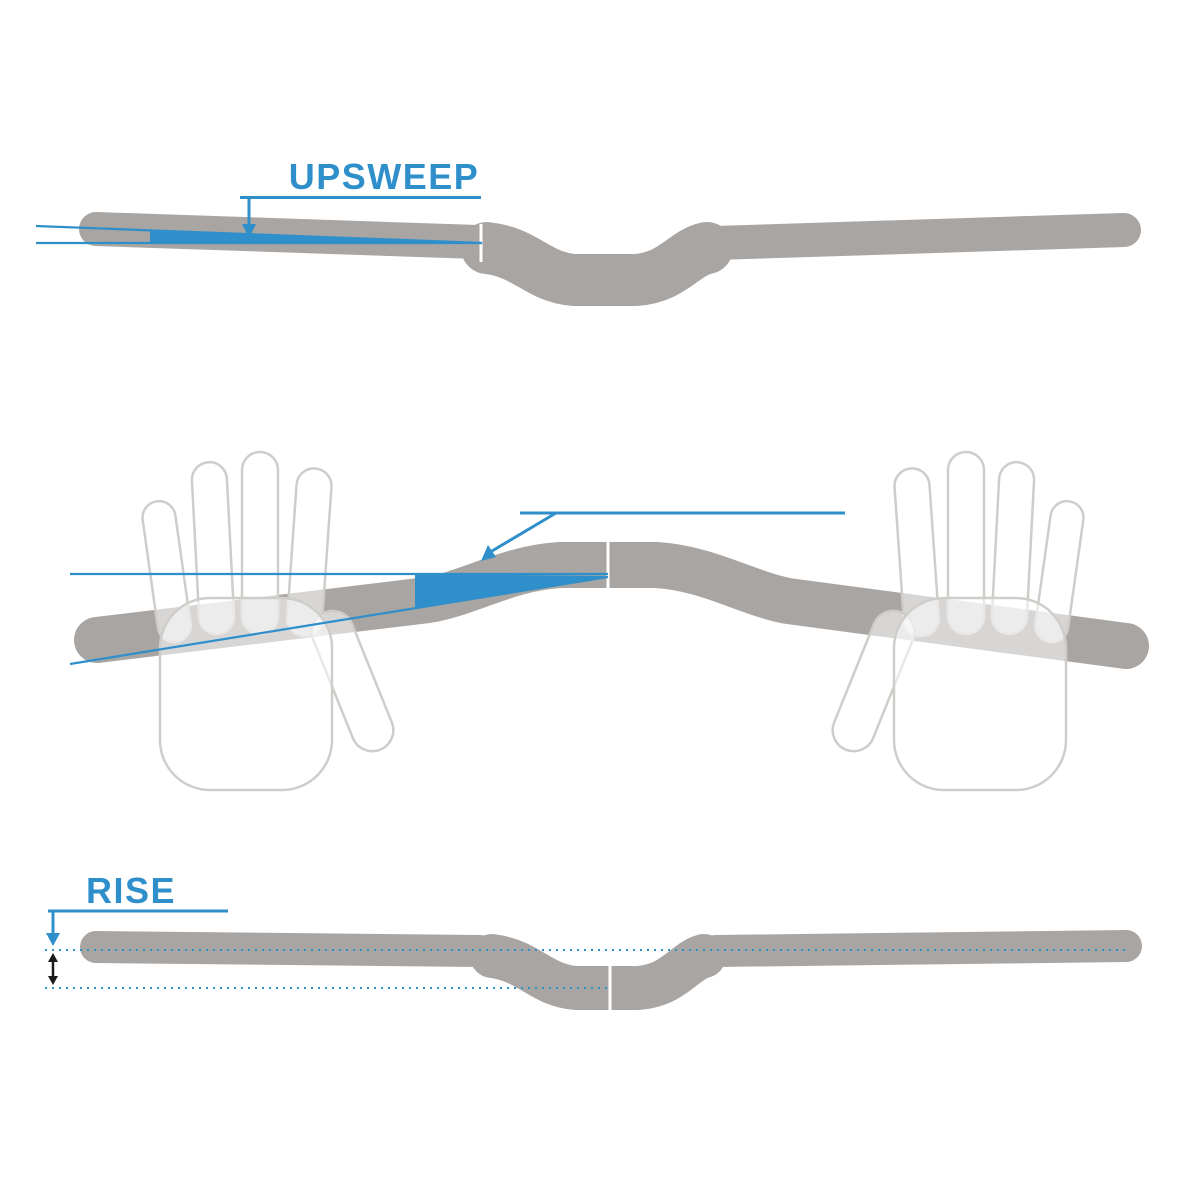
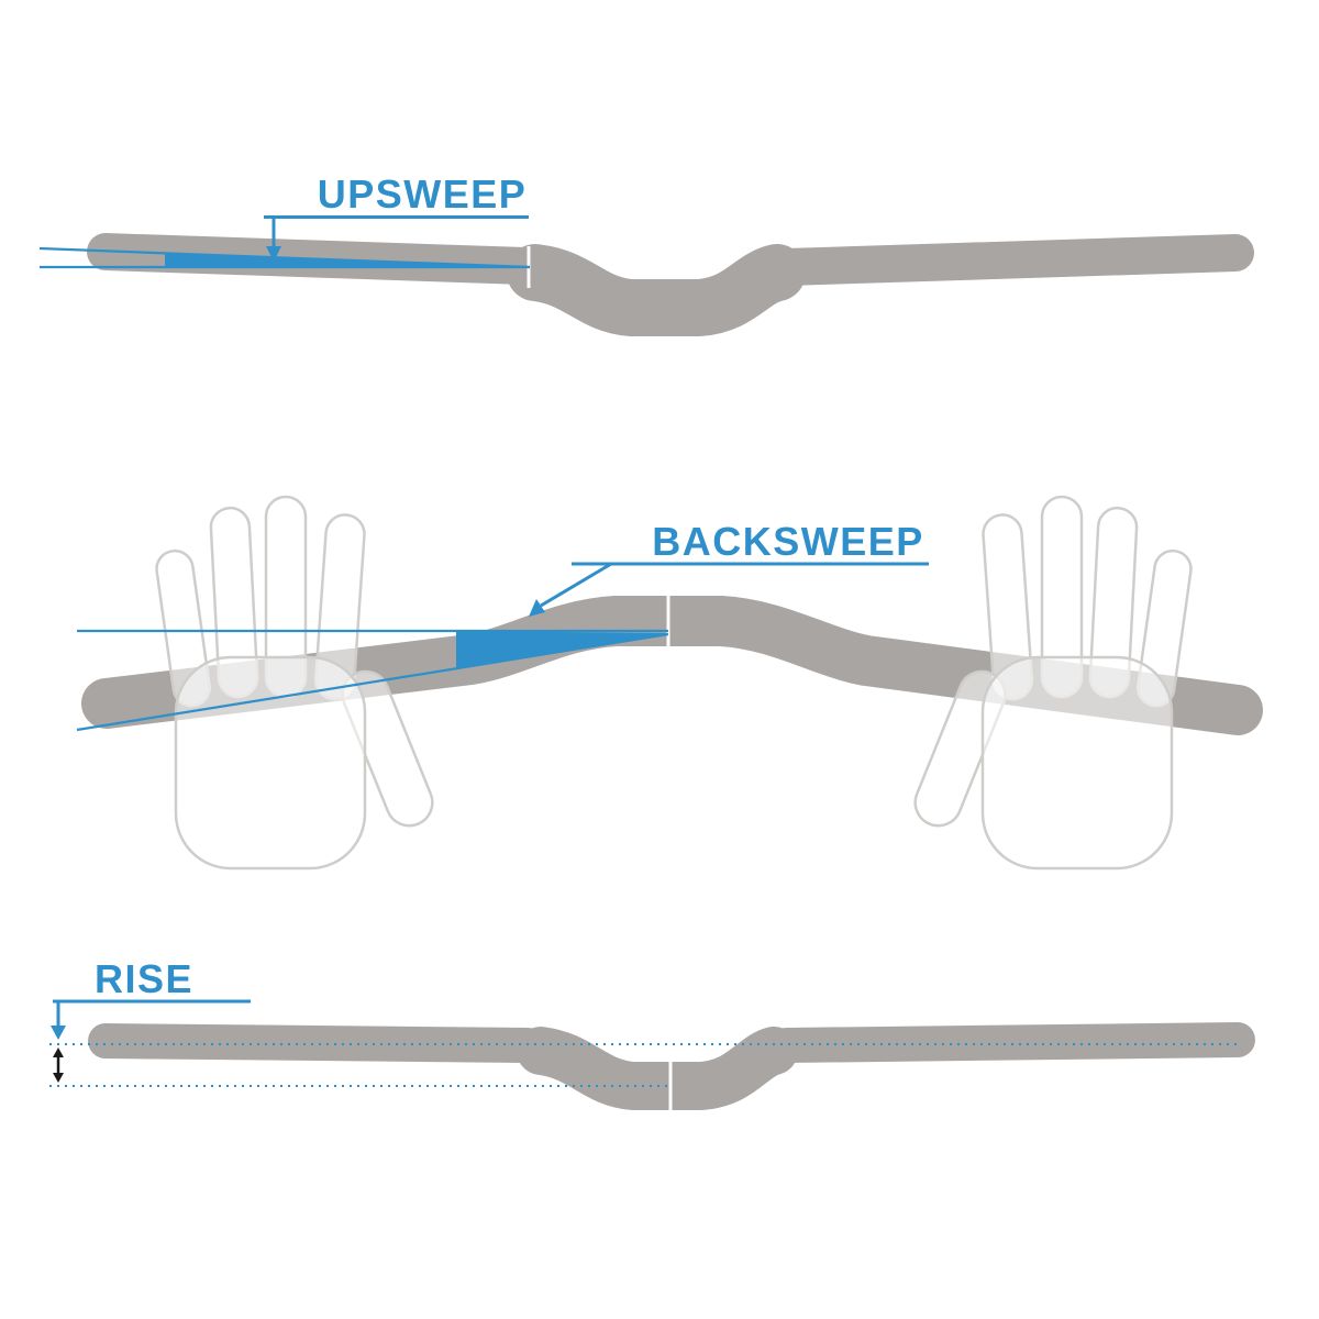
  UPSWEEP
+ BACKSWEEP
  RISE
